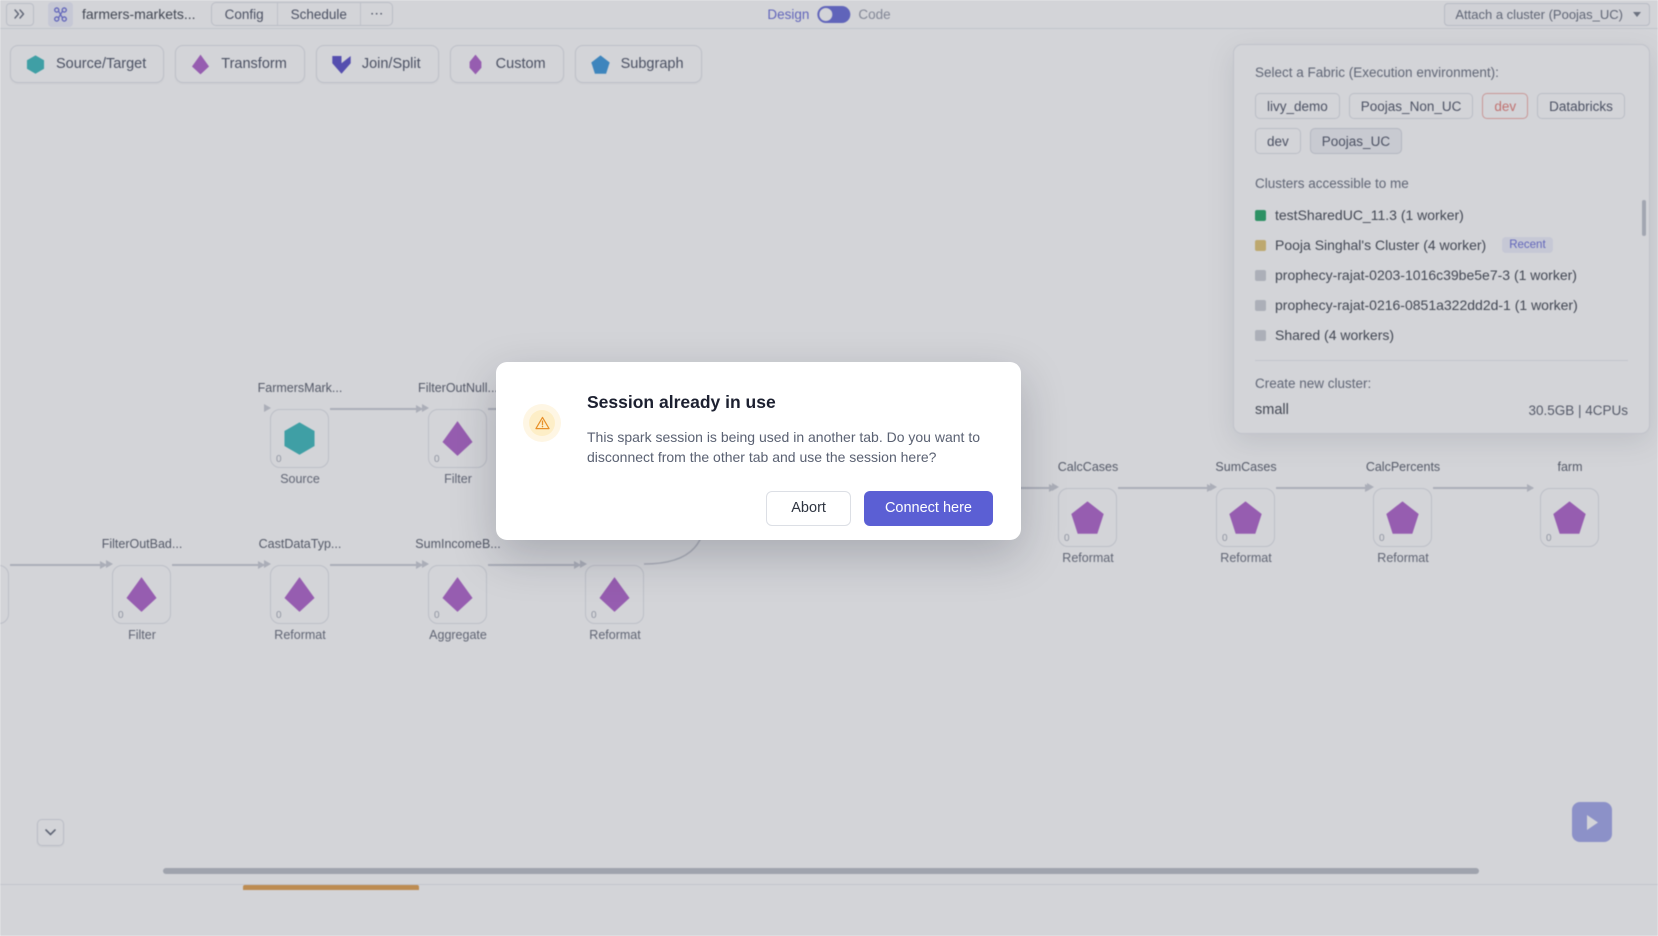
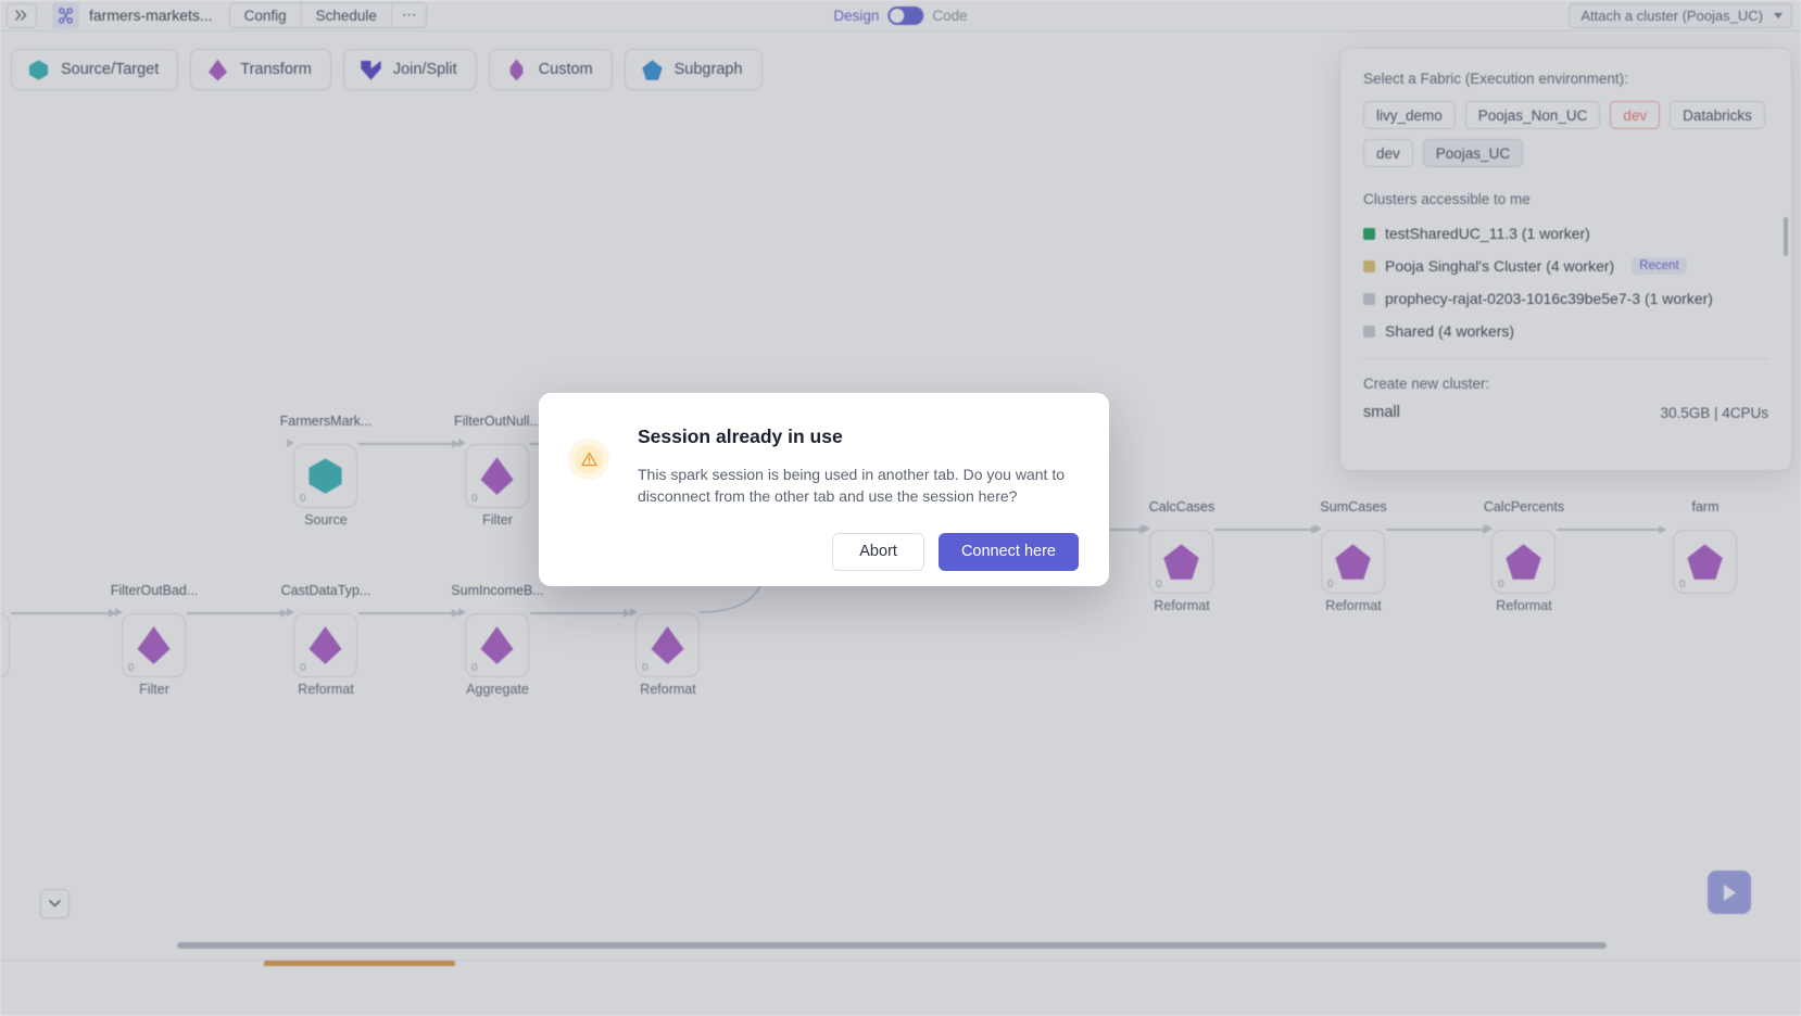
  FarmersMark...
  0
  Source
  FilterOutNull..
  0
  Filter
  CalcCases
  0
  Reformat
  SumCases
  0
  Reformat
  CalcPercents
  0
  Reformat
  farm
  0
  FilterOutBad...
  0
  Filter
  CastDataTyp...
  0
  Reformat
  SumIncomeB...
  0
  Aggregate
  0
  Reformat
  farmers-markets...
  Config
  Schedule
  ⋯
  Design
  Code
  Attach a cluster (Poojas_UC)
  Source/Target
  Transform
  Join/Split
  Custom
  Subgraph
  Select a Fabric (Execution environment):
  livy_demo
  Poojas_Non_UC
  dev
  Databricks
  dev
  Poojas_UC
  Clusters accessible to me
  testSharedUC_11.3 (1 worker)
  Pooja Singhal's Cluster (4 worker)
  Recent
  prophecy-rajat-0203-1016c39be5e7-3 (1 worker)
- prophecy-rajat-0216-0851a322dd2d-1 (1 worker)
  Shared (4 workers)
  Create new cluster:
  small
  30.5GB | 4CPUs
  Session already in use
  This spark session is being used in another tab. Do you want to disconnect from the other tab and use the session here?
  Abort
  Connect here
